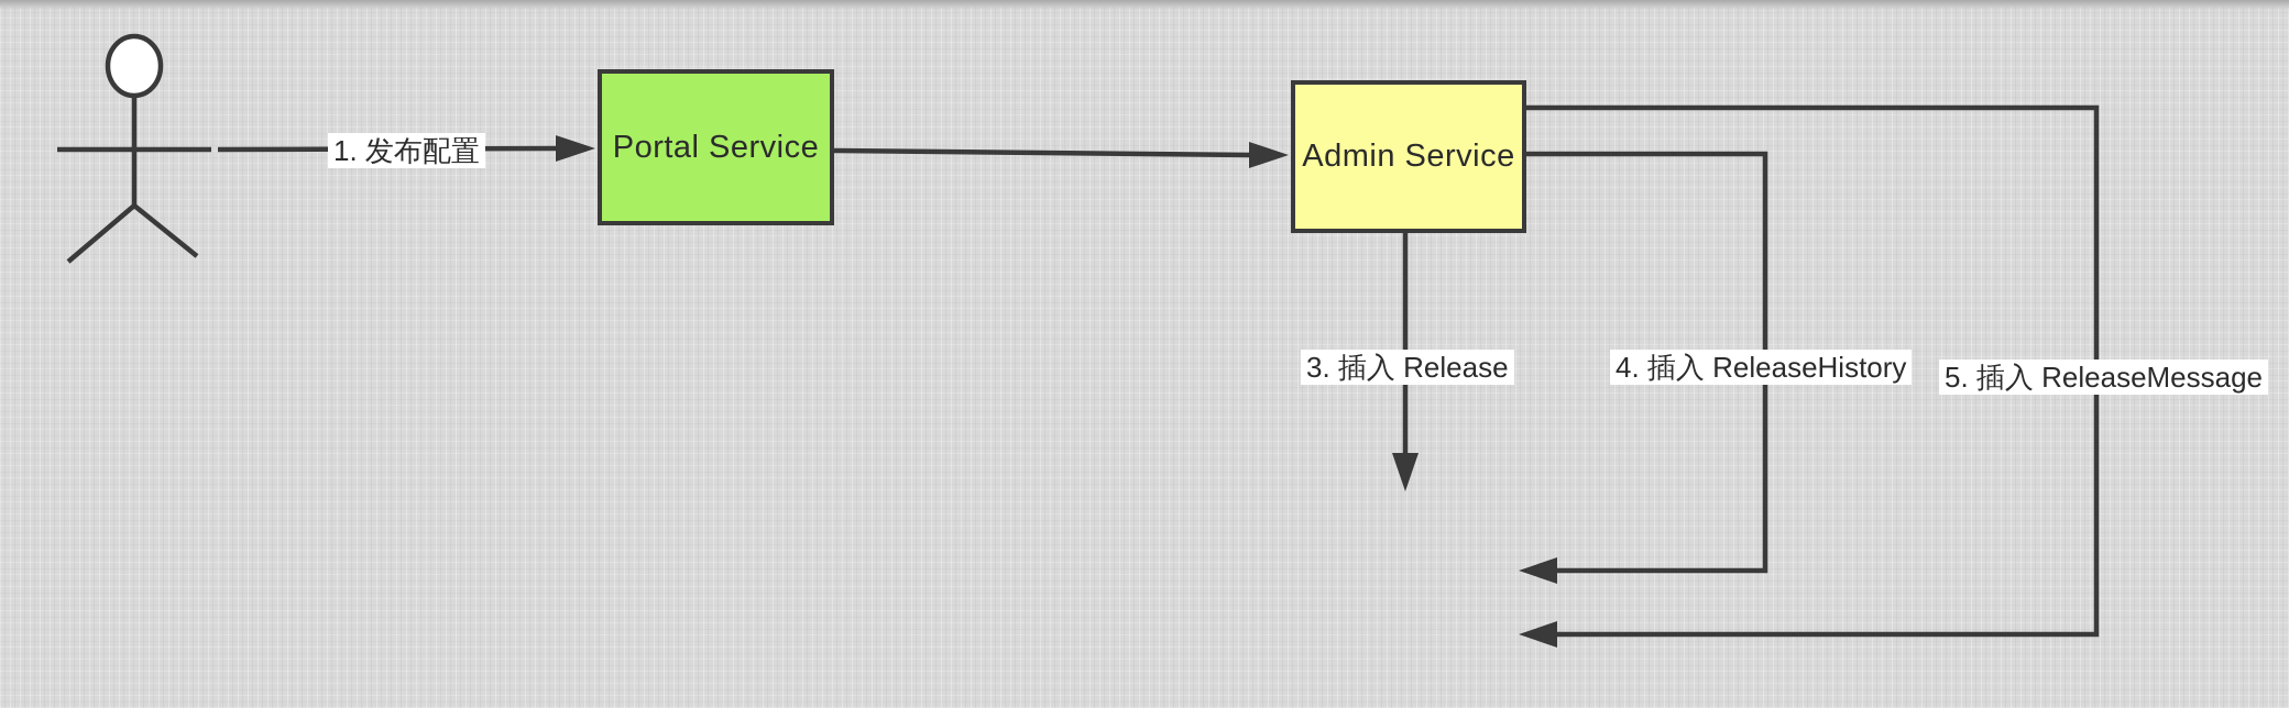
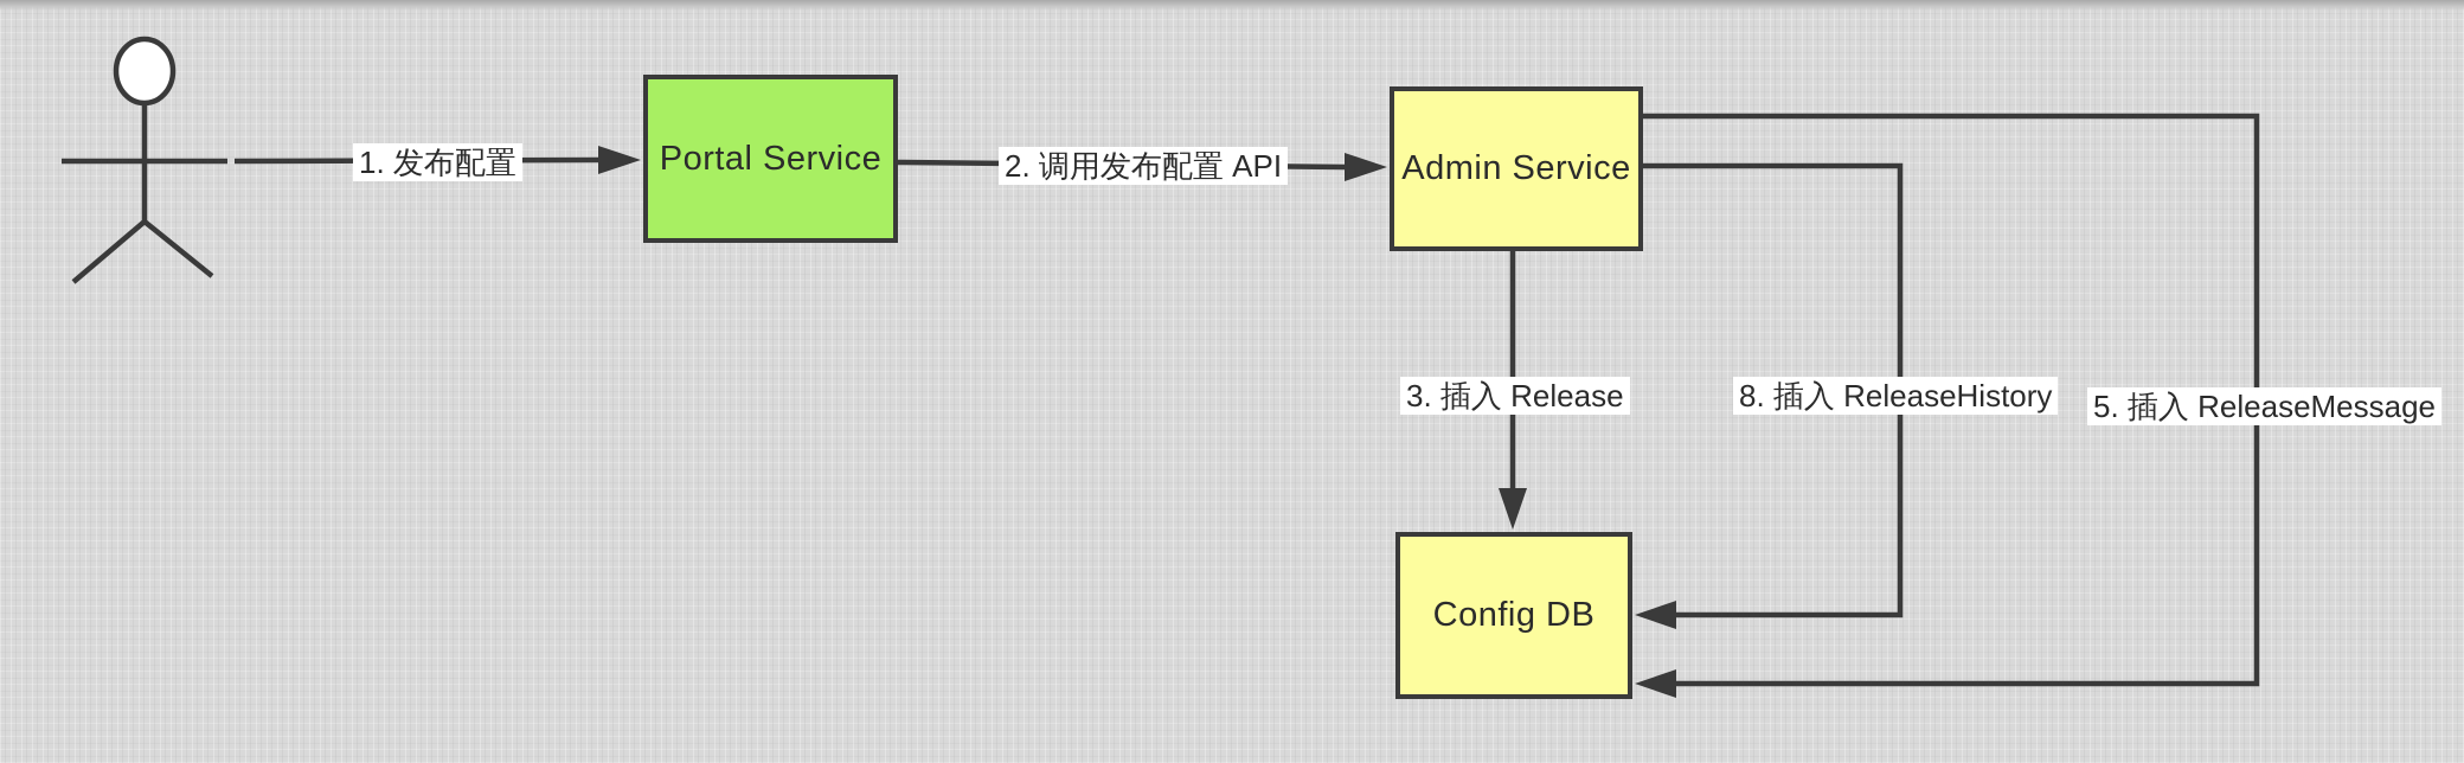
  Portal Service
  Admin Service
+ Config DB
  1. 发布配置
+ 2. 调用发布配置 API
  3. 插入 Release
- 4. 插入 ReleaseHistory
+ 8. 插入 ReleaseHistory
  5. 插入 ReleaseMessage
